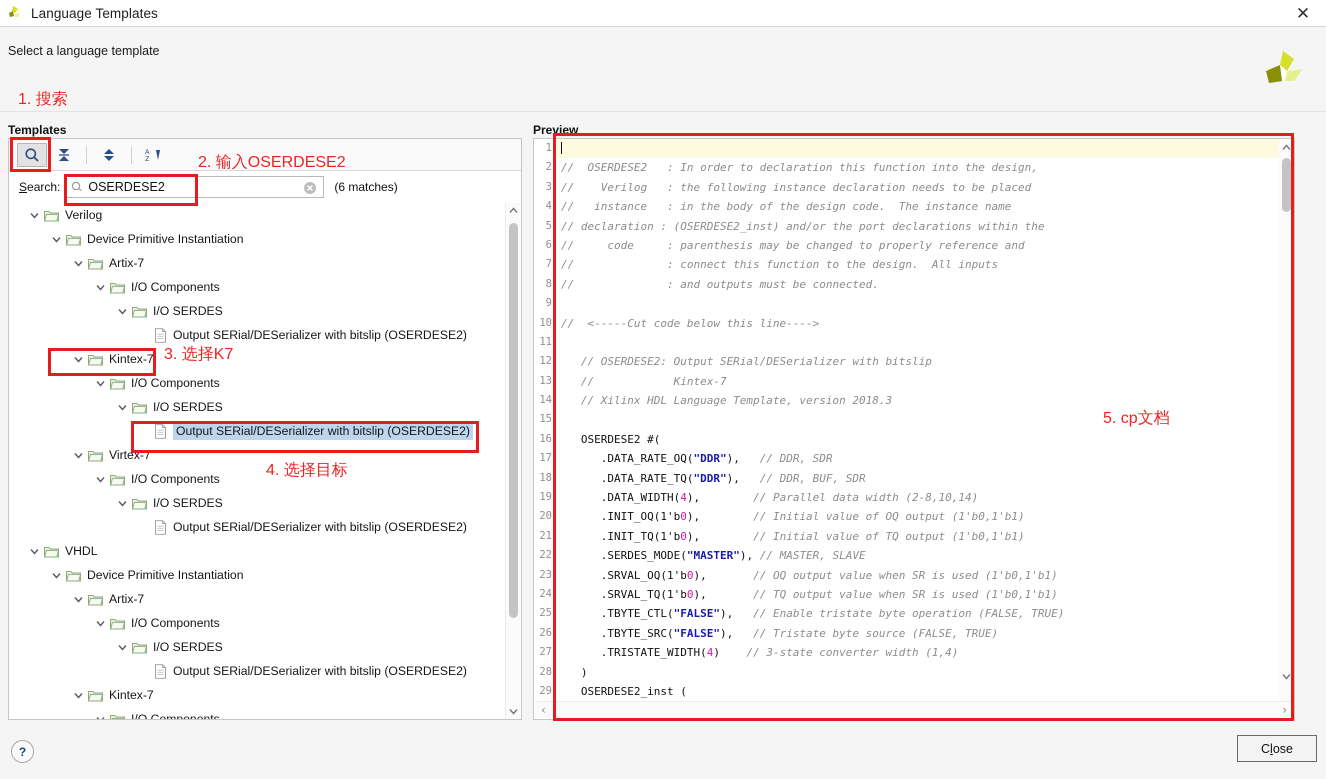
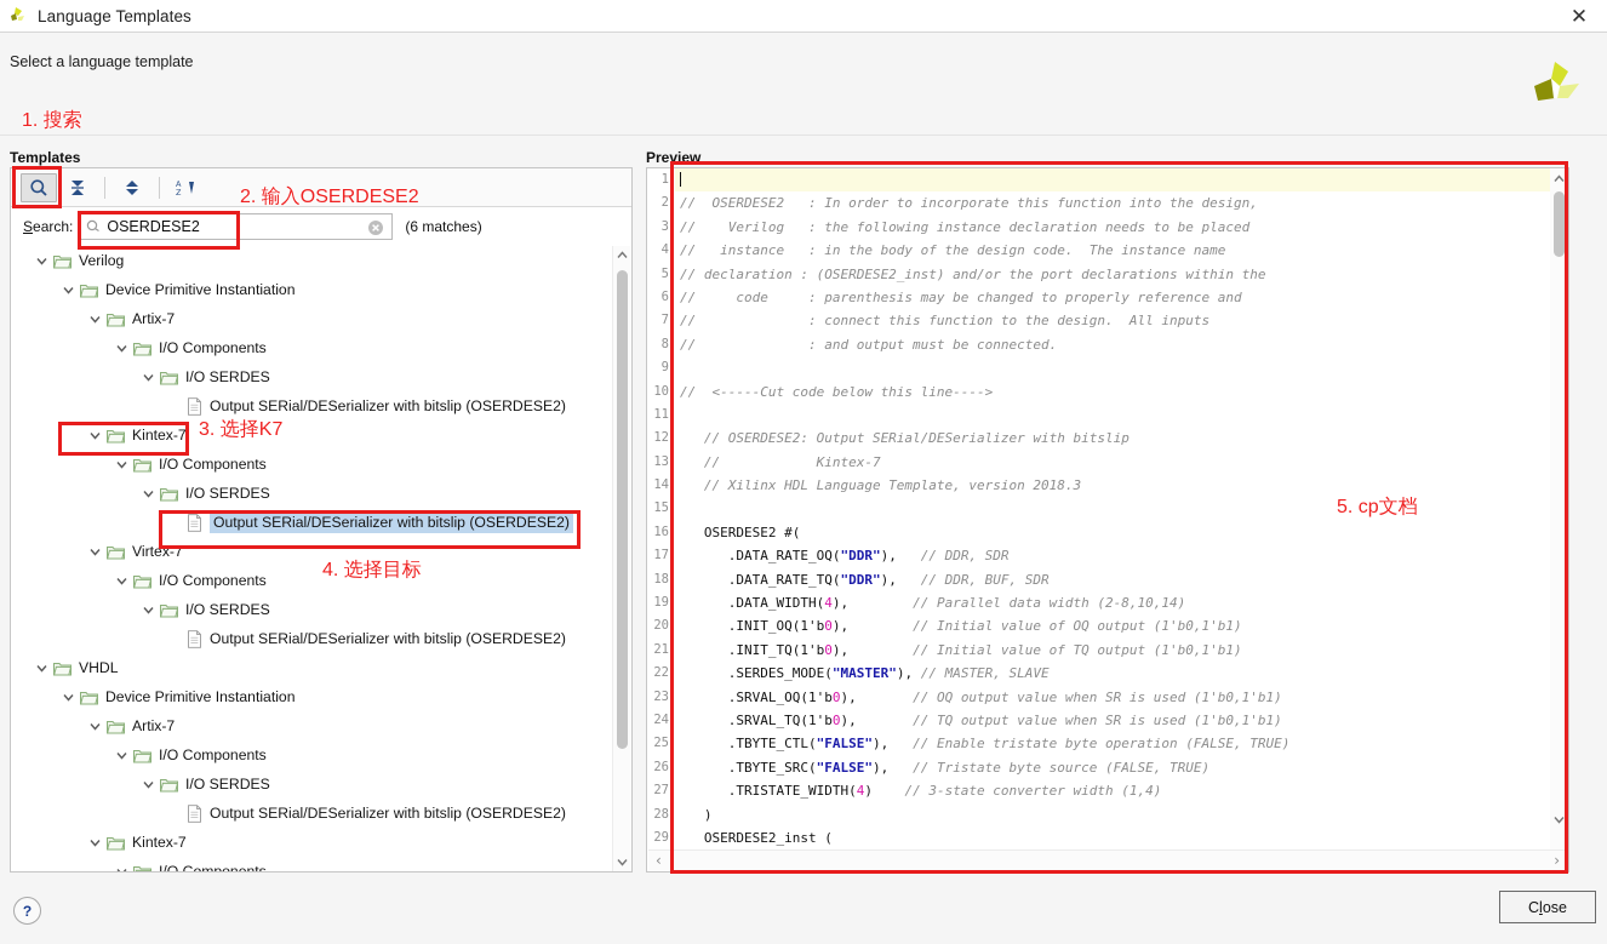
  Language Templates
  ✕
  Select a language template
  Templates
  Preview
  A
  Z
  Search:
  OSERDESE2
  (6 matches)
  Verilog
  Device Primitive Instantiation
  Artix-7
  I/O Components
  I/O SERDES
  Output SERial/DESerializer with bitslip (OSERDESE2)
  Kintex-7
  I/O Components
  I/O SERDES
  Output SERial/DESerializer with bitslip (OSERDESE2)
  Virtex-7
  I/O Components
  I/O SERDES
  Output SERial/DESerializer with bitslip (OSERDESE2)
  VHDL
  Device Primitive Instantiation
  Artix-7
  I/O Components
  I/O SERDES
  Output SERial/DESerializer with bitslip (OSERDESE2)
  Kintex-7
  1
  2
  3
  4
  5
  6
  7
  8
  9
  10
  11
  12
  13
  14
  15
  16
  17
  18
  19
  20
  21
  22
  23
  24
  25
  26
  27
  28
  29
- // OSERDESE2 : In order to declaration this function into the design,
+ // OSERDESE2 : In order to incorporate this function into the design,
  // Verilog : the following instance declaration needs to be placed
  // instance : in the body of the design code. The instance name
  // declaration : (OSERDESE2_inst) and/or the port declarations within the
  // code : parenthesis may be changed to properly reference and
  // : connect this function to the design. All inputs
- // : and outputs must be connected.
+ // : and output must be connected.
  // <-----Cut code below this line---->
  // OSERDESE2: Output SERial/DESerializer with bitslip
  // Kintex-7
  // Xilinx HDL Language Template, version 2018.3
  OSERDESE2 #(
  .DATA_RATE_OQ("DDR"), // DDR, SDR
  .DATA_RATE_TQ("DDR"), // DDR, BUF, SDR
  .DATA_WIDTH(4), // Parallel data width (2-8,10,14)
  .INIT_OQ(1'b0), // Initial value of OQ output (1'b0,1'b1)
  .INIT_TQ(1'b0), // Initial value of TQ output (1'b0,1'b1)
  .SERDES_MODE("MASTER"), // MASTER, SLAVE
  .SRVAL_OQ(1'b0), // OQ output value when SR is used (1'b0,1'b1)
  .SRVAL_TQ(1'b0), // TQ output value when SR is used (1'b0,1'b1)
  .TBYTE_CTL("FALSE"), // Enable tristate byte operation (FALSE, TRUE)
  .TBYTE_SRC("FALSE"), // Tristate byte source (FALSE, TRUE)
  .TRISTATE_WIDTH(4) // 3-state converter width (1,4)
  )
  OSERDESE2_inst (
  ‹
  ›
  ?
  C
  l
  ose
  1. 搜索
  2. 输入OSERDESE2
  3. 选择K7
  4. 选择目标
  5. cp文档
